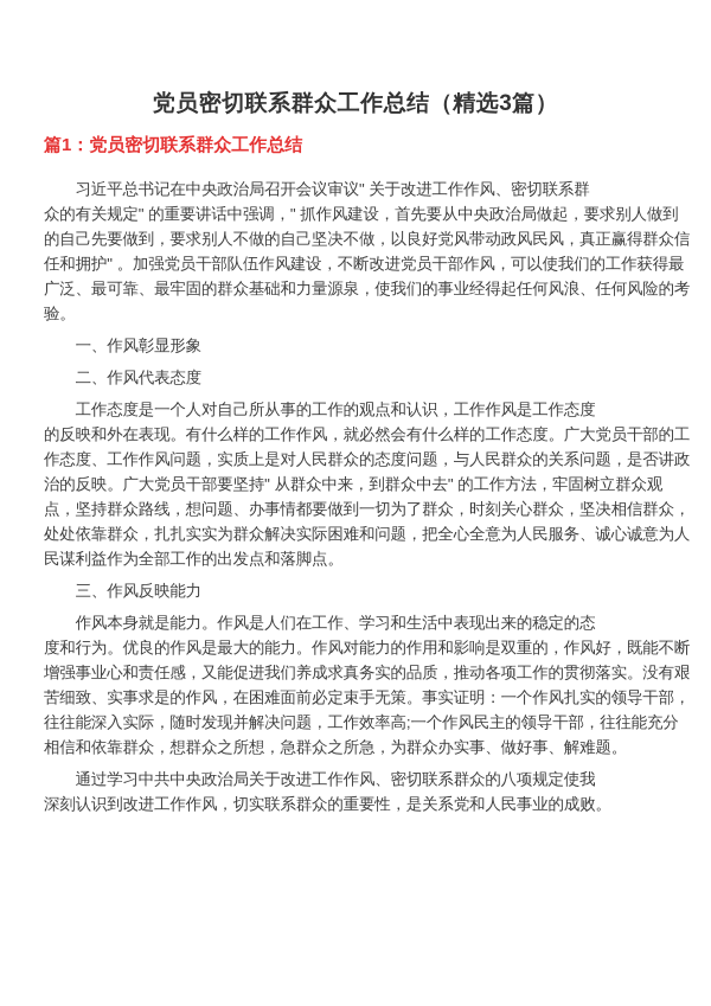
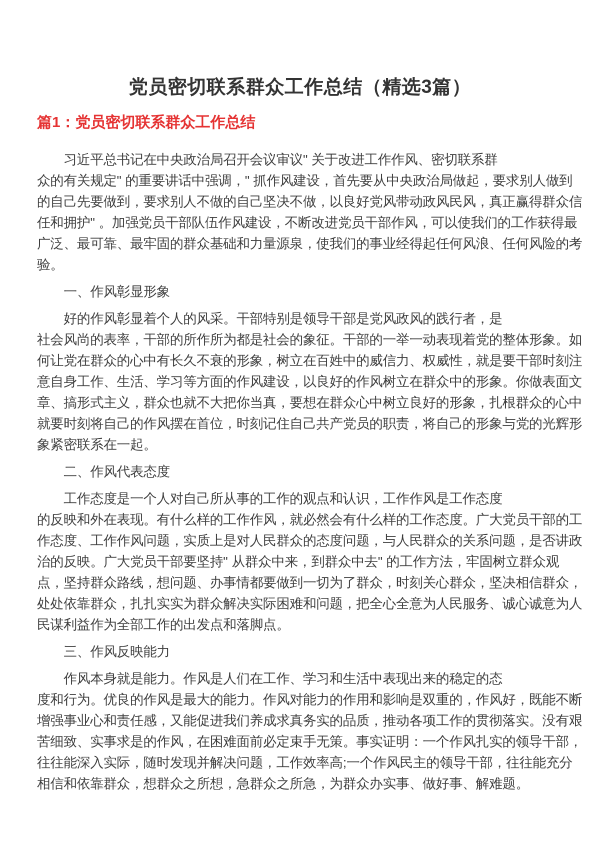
  党员密切联系群众工作总结（精选3篇）
  篇1：党员密切联系群众工作总结
  习近平总书记在中央政治局召开会议审议" 关于改进工作作风、密切联系群
  众的有关规定" 的重要讲话中强调，" 抓作风建设，首先要从中央政治局做起，要求别人做到的自己先要做到，要求别人不做的自己坚决不做，以良好党风带动政风民风，真正赢得群众信任和拥护" 。加强党员干部队伍作风建设，不断改进党员干部作风，可以使我们的工作获得最广泛、最可靠、最牢固的群众基础和力量源泉，使我们的事业经得起任何风浪、任何风险的考验。
  一、作风彰显形象
+ 好的作风彰显着个人的风采。干部特别是领导干部是党风政风的践行者，是
+ 社会风尚的表率，干部的所作所为都是社会的象征。干部的一举一动表现着党的整体形象。如何让党在群众的心中有长久不衰的形象，树立在百姓中的威信力、权威性，就是要干部时刻注意自身工作、生活、学习等方面的作风建设，以良好的作风树立在群众中的形象。你做表面文章、搞形式主义，群众也就不大把你当真，要想在群众心中树立良好的形象，扎根群众的心中就要时刻将自己的作风摆在首位，时刻记住自己共产党员的职责，将自己的形象与党的光辉形象紧密联系在一起。
  二、作风代表态度
  工作态度是一个人对自己所从事的工作的观点和认识，工作作风是工作态度
  的反映和外在表现。有什么样的工作作风，就必然会有什么样的工作态度。广大党员干部的工作态度、工作作风问题，实质上是对人民群众的态度问题，与人民群众的关系问题，是否讲政治的反映。广大党员干部要坚持" 从群众中来，到群众中去" 的工作方法，牢固树立群众观点，坚持群众路线，想问题、办事情都要做到一切为了群众，时刻关心群众，坚决相信群众，处处依靠群众，扎扎实实为群众解决实际困难和问题，把全心全意为人民服务、诚心诚意为人民谋利益作为全部工作的出发点和落脚点。
  三、作风反映能力
  作风本身就是能力。作风是人们在工作、学习和生活中表现出来的稳定的态
  度和行为。优良的作风是最大的能力。作风对能力的作用和影响是双重的，作风好，既能不断增强事业心和责任感，又能促进我们养成求真务实的品质，推动各项工作的贯彻落实。没有艰苦细致、实事求是的作风，在困难面前必定束手无策。事实证明：一个作风扎实的领导干部，往往能深入实际，随时发现并解决问题，工作效率高;一个作风民主的领导干部，往往能充分相信和依靠群众，想群众之所想，急群众之所急，为群众办实事、做好事、解难题。
- 通过学习中共中央政治局关于改进工作作风、密切联系群众的八项规定使我
- 深刻认识到改进工作作风，切实联系群众的重要性，是关系党和人民事业的成败。
